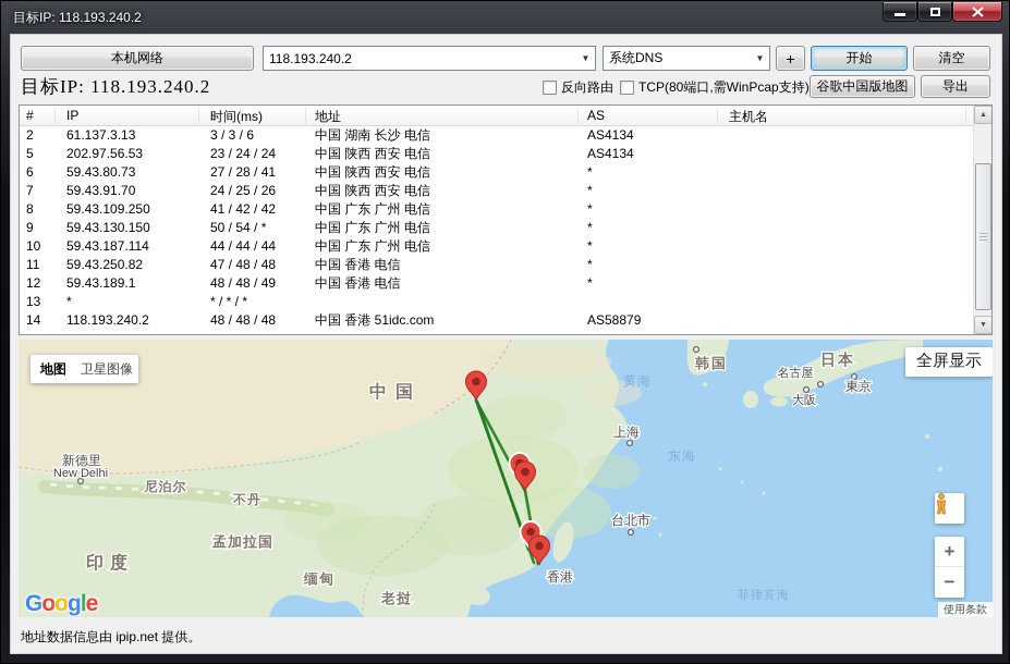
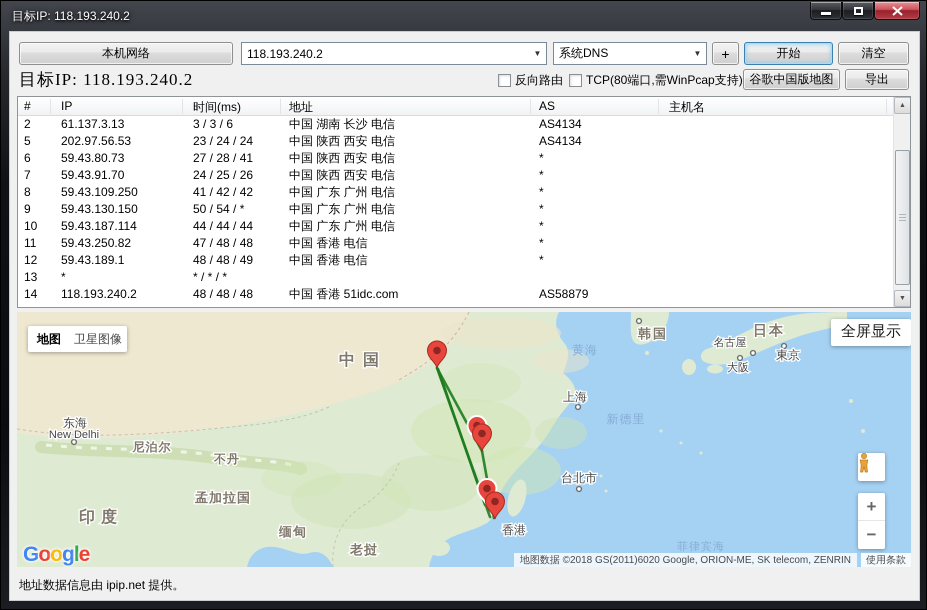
  目标IP: 118.193.240.2
  本机网络
  118.193.240.2
  ▼
  系统DNS
  ▼
  +
  开始
  清空
  目标IP: 118.193.240.2
  反向路由
  TCP(80端口,需WinPcap支持)
  谷歌中国版地图
  导出
  #
  IP
  时间(ms)
  地址
  AS
  主机名
  2
  61.137.3.13
  3 / 3 / 6
  中国 湖南 长沙 电信
  AS4134
  5
  202.97.56.53
  23 / 24 / 24
  中国 陕西 西安 电信
  AS4134
  6
  59.43.80.73
  27 / 28 / 41
  中国 陕西 西安 电信
  *
  7
  59.43.91.70
  24 / 25 / 26
  中国 陕西 西安 电信
  *
  8
  59.43.109.250
  41 / 42 / 42
  中国 广东 广州 电信
  *
  9
  59.43.130.150
  50 / 54 / *
  中国 广东 广州 电信
  *
  10
  59.43.187.114
  44 / 44 / 44
  中国 广东 广州 电信
  *
  11
  59.43.250.82
  47 / 48 / 48
  中国 香港 电信
  *
  12
  59.43.189.1
  48 / 48 / 49
  中国 香港 电信
  *
  13
  *
  * / * / *
  14
  118.193.240.2
  48 / 48 / 48
  中国 香港 51idc.com
  AS58879
  中国
  印度
  韩国
  日本
  尼泊尔
  不丹
  孟加拉国
  缅甸
  老挝
- 新德里
+ 东海
  New Delhi
  上海
  台北市
  香港
  東京
  名古屋
  大阪
  黄海
- 东海
+ 新德里
  菲律宾海
  地图
  卫星图像
  全屏显示
  +
  −
  Google
+ 地图数据 ©2018 GS(2011)6020 Google, ORION-ME, SK telecom, ZENRIN
  使用条款
  地址数据信息由 ipip.net 提供。
